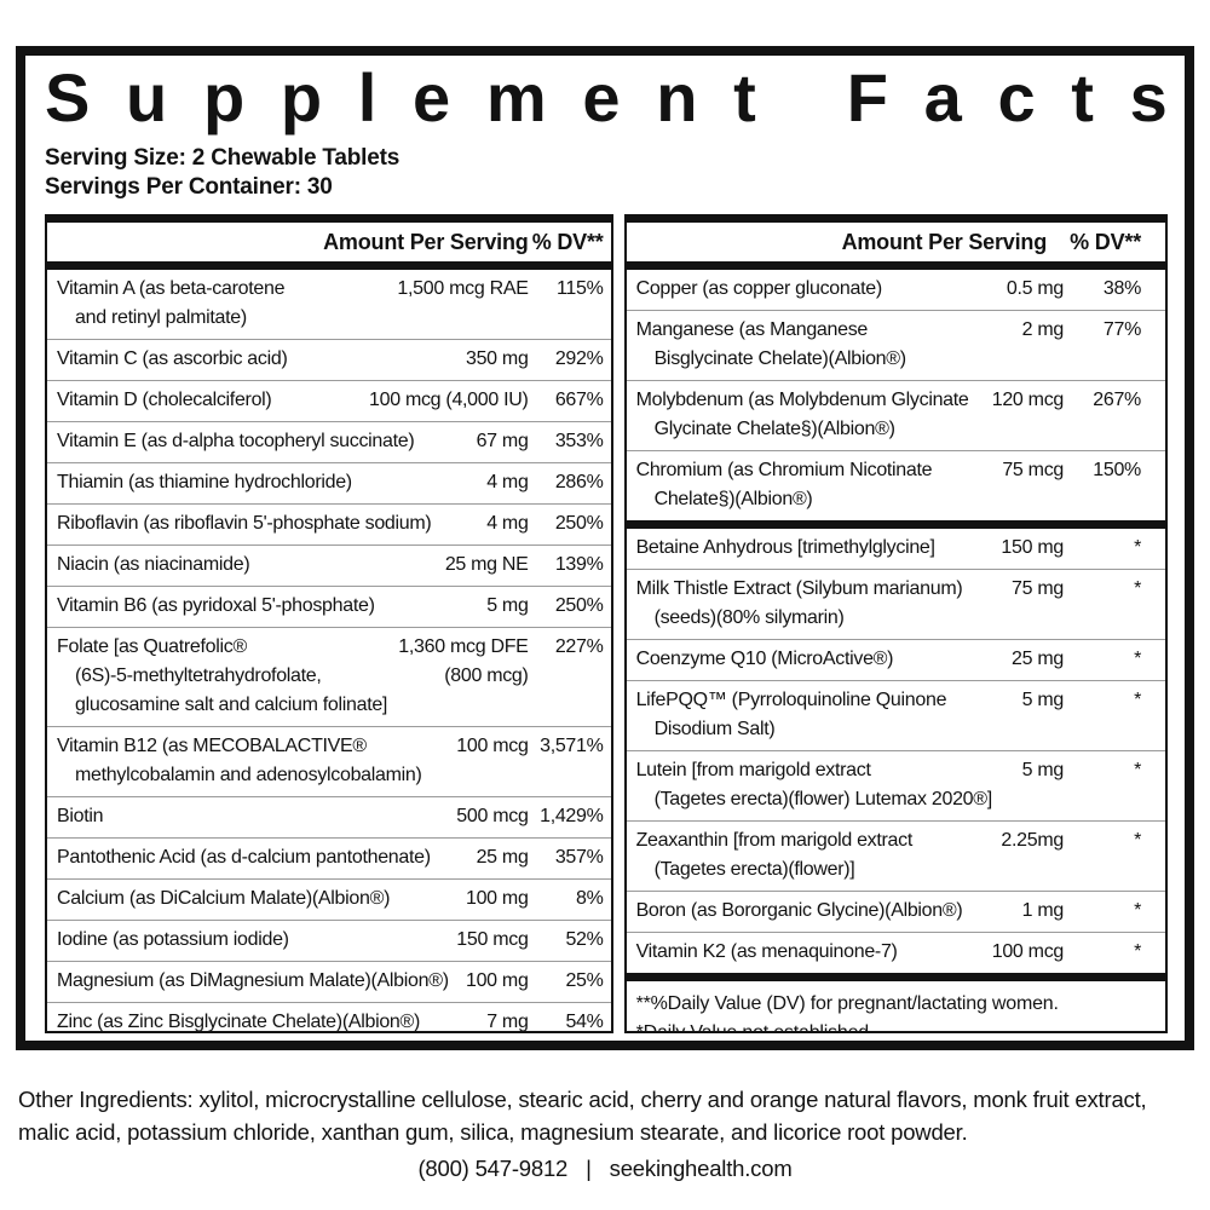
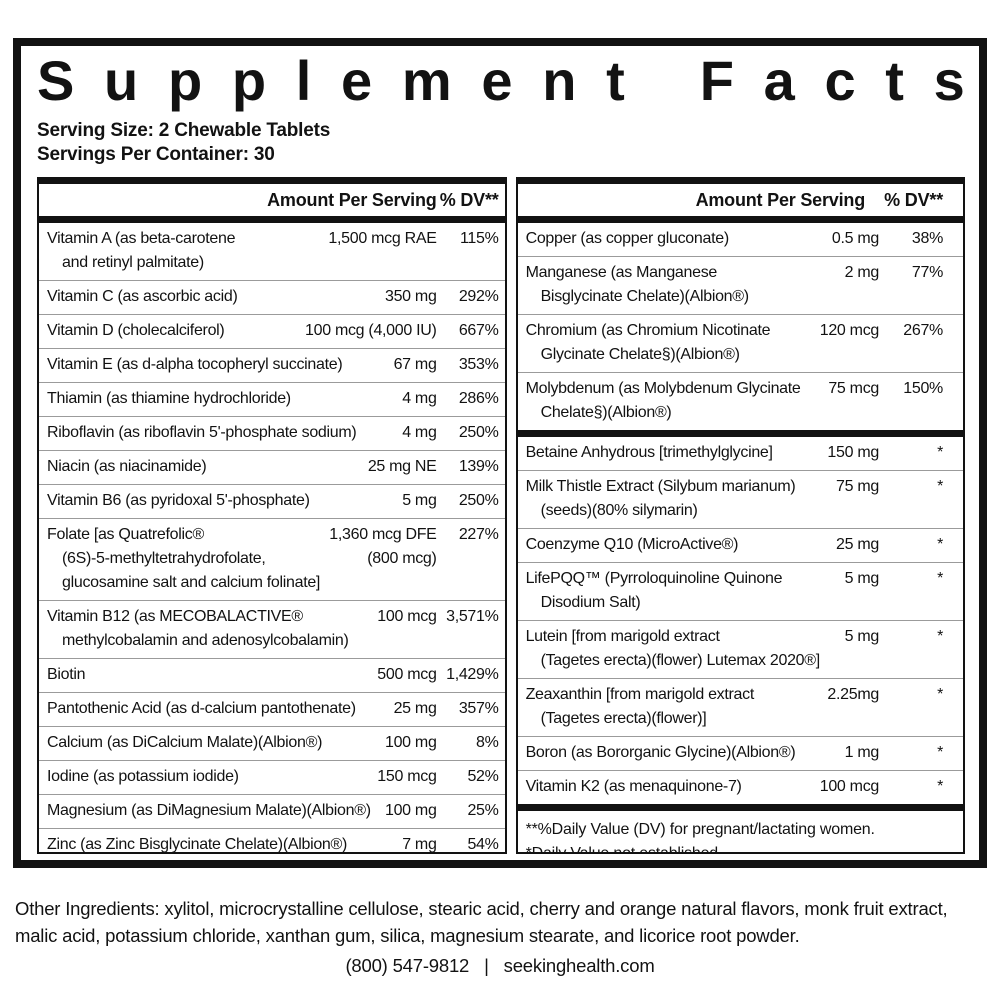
  S
  u
  p
  p
  l
  e
  m
  e
  n
  t
  F
  a
  c
  t
  s
  Serving Size: 2 Chewable Tablets
  Servings Per Container: 30
  Amount Per Serving
  % DV**
  Vitamin A (as beta-carotene
  and retinyl palmitate)
  1,500 mcg RAE
  115%
  Vitamin C (as ascorbic acid)
  350 mg
  292%
  Vitamin D (cholecalciferol)
  100 mcg (4,000 IU)
  667%
  Vitamin E (as d-alpha tocopheryl succinate)
  67 mg
  353%
  Thiamin (as thiamine hydrochloride)
  4 mg
  286%
  Riboflavin (as riboflavin 5'-phosphate sodium)
  4 mg
  250%
  Niacin (as niacinamide)
  25 mg NE
  139%
  Vitamin B6 (as pyridoxal 5'-phosphate)
  5 mg
  250%
  Folate [as Quatrefolic®
  (6S)-5-methyltetrahydrofolate,
  glucosamine salt and calcium folinate]
  1,360 mcg DFE
  (800 mcg)
  227%
  Vitamin B12 (as MECOBALACTIVE®
  methylcobalamin and adenosylcobalamin)
  100 mcg
  3,571%
  Biotin
  500 mcg
  1,429%
  Pantothenic Acid (as d-calcium pantothenate)
  25 mg
  357%
  Calcium (as DiCalcium Malate)(Albion®)
  100 mg
  8%
  Iodine (as potassium iodide)
  150 mcg
  52%
  Magnesium (as DiMagnesium Malate)(Albion®)
  100 mg
  25%
  Zinc (as Zinc Bisglycinate Chelate)(Albion®)
  7 mg
  54%
  Amount Per Serving
  % DV**
  Copper (as copper gluconate)
  0.5 mg
  38%
  Manganese (as Manganese
  Bisglycinate Chelate)(Albion®)
  2 mg
  77%
- Molybdenum (as Molybdenum Glycinate
+ Chromium (as Chromium Nicotinate
  Glycinate Chelate§)(Albion®)
  120 mcg
  267%
- Chromium (as Chromium Nicotinate
+ Molybdenum (as Molybdenum Glycinate
  Chelate§)(Albion®)
  75 mcg
  150%
  Betaine Anhydrous [trimethylglycine]
  150 mg
  *
  Milk Thistle Extract (Silybum marianum)
  (seeds)(80% silymarin)
  75 mg
  *
  Coenzyme Q10 (MicroActive®)
  25 mg
  *
  LifePQQ™ (Pyrroloquinoline Quinone
  Disodium Salt)
  5 mg
  *
  Lutein [from marigold extract
  (Tagetes erecta)(flower) Lutemax 2020®]
  5 mg
  *
  Zeaxanthin [from marigold extract
  (Tagetes erecta)(flower)]
  2.25mg
  *
  Boron (as Bororganic Glycine)(Albion®)
  1 mg
  *
  Vitamin K2 (as menaquinone-7)
  100 mcg
  *
  **%Daily Value (DV) for pregnant/lactating women.
  Other Ingredients: xylitol, microcrystalline cellulose, stearic acid, cherry and orange natural flavors, monk fruit extract, malic acid, potassium chloride, xanthan gum, silica, magnesium stearate, and licorice root powder.
  (800) 547-9812 | seekinghealth.com
